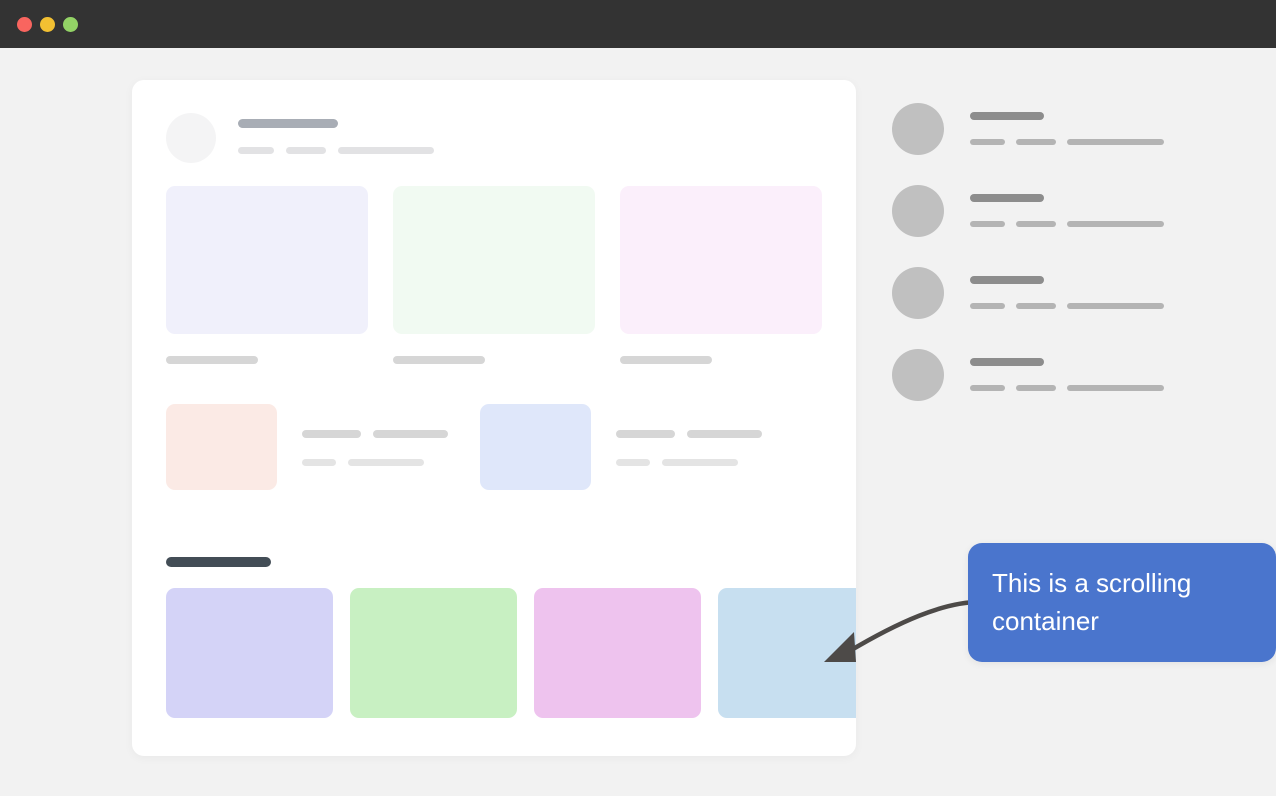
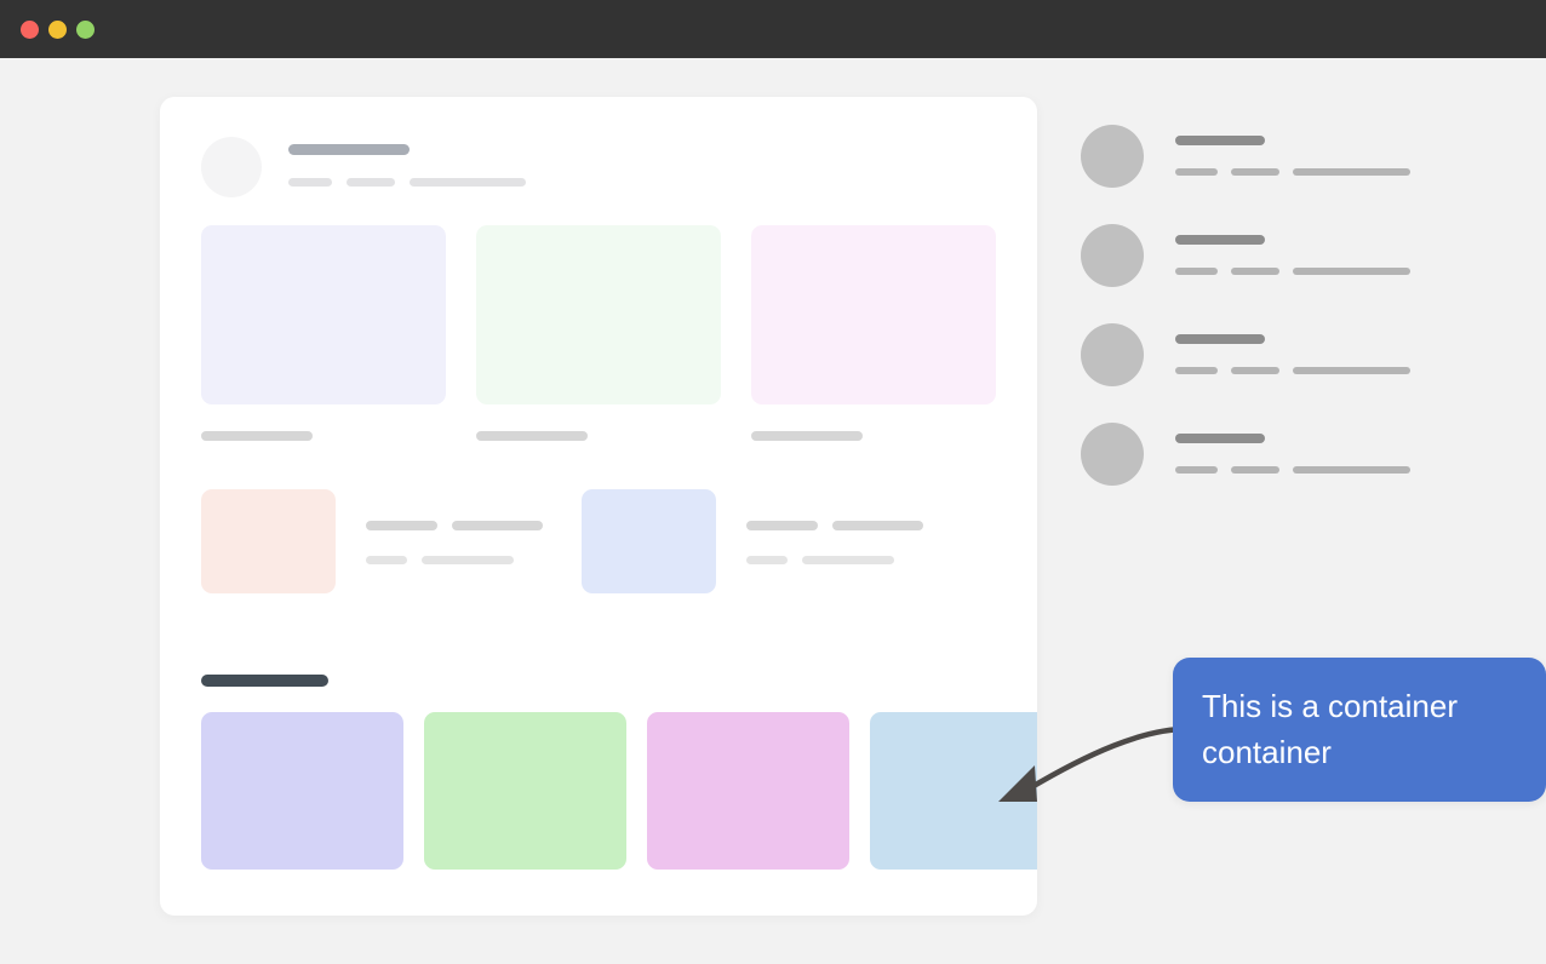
- This is a scrolling container
+ This is a container container
